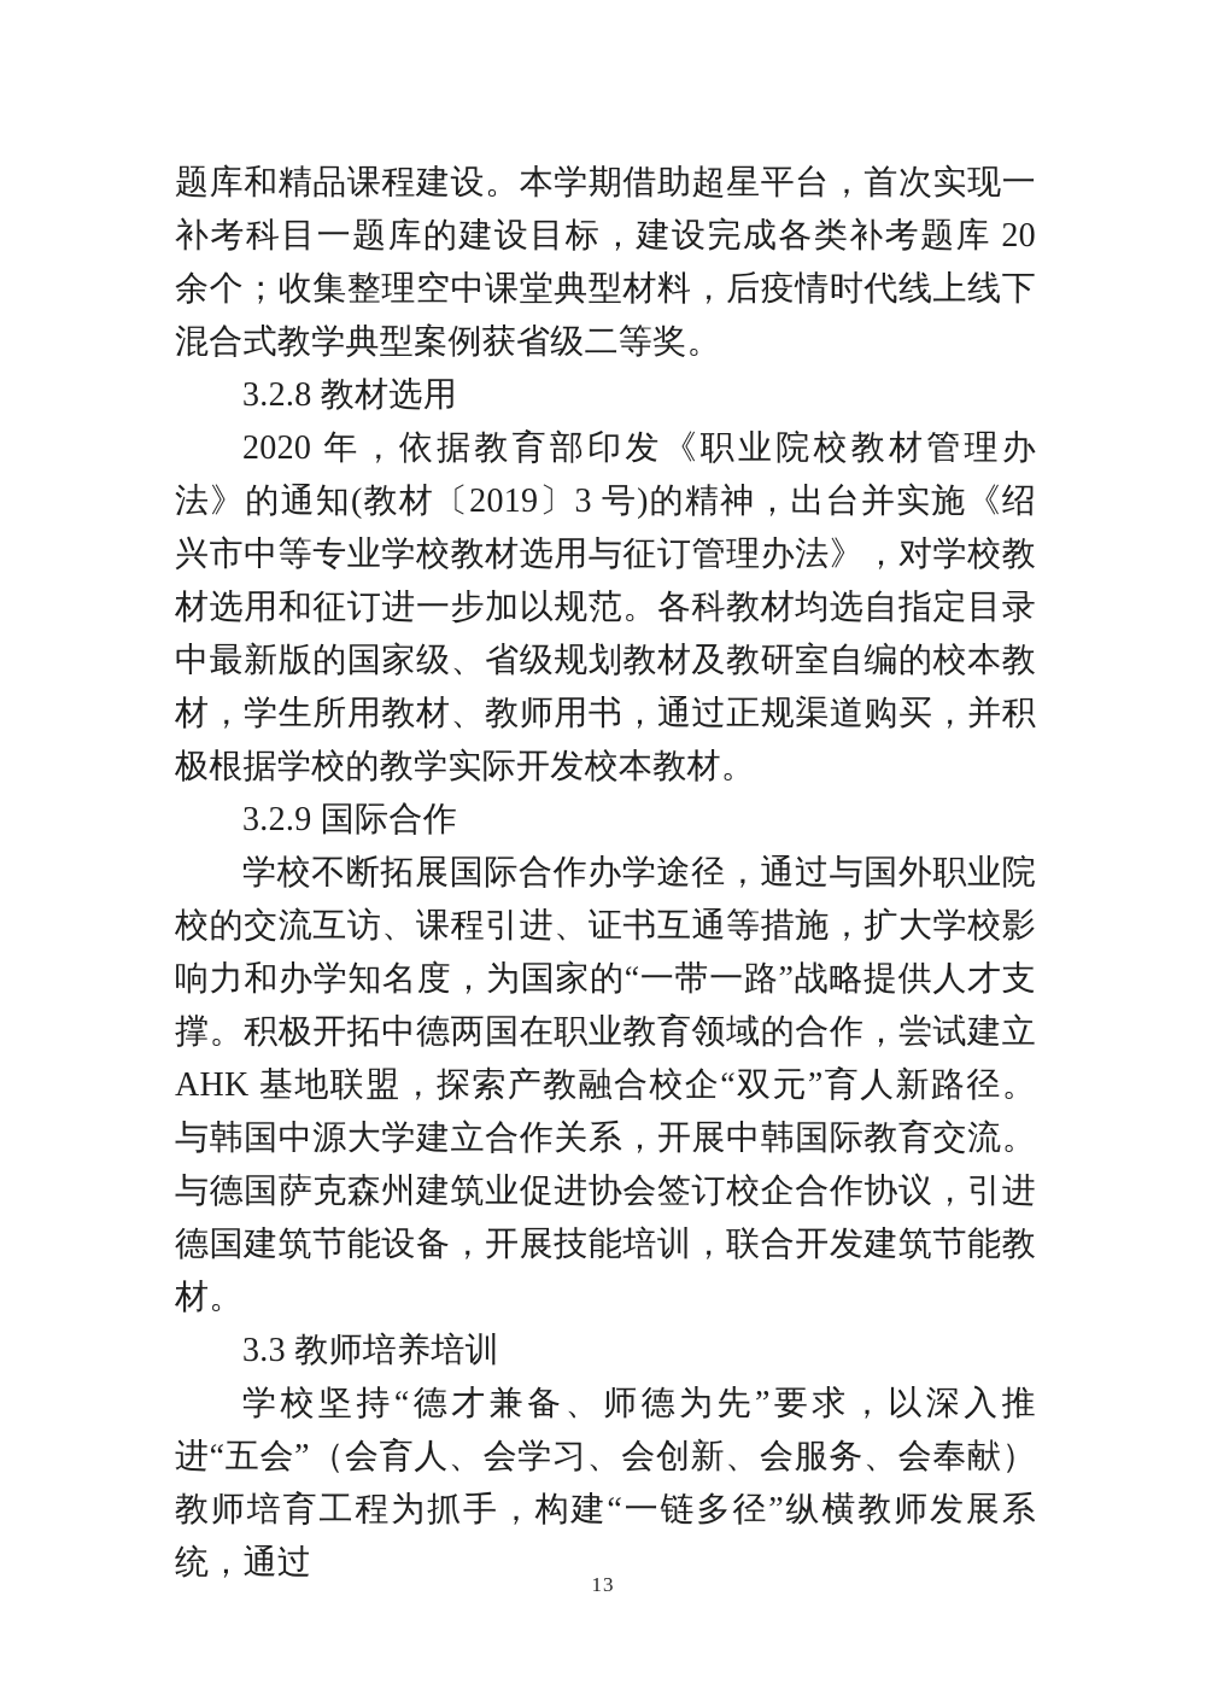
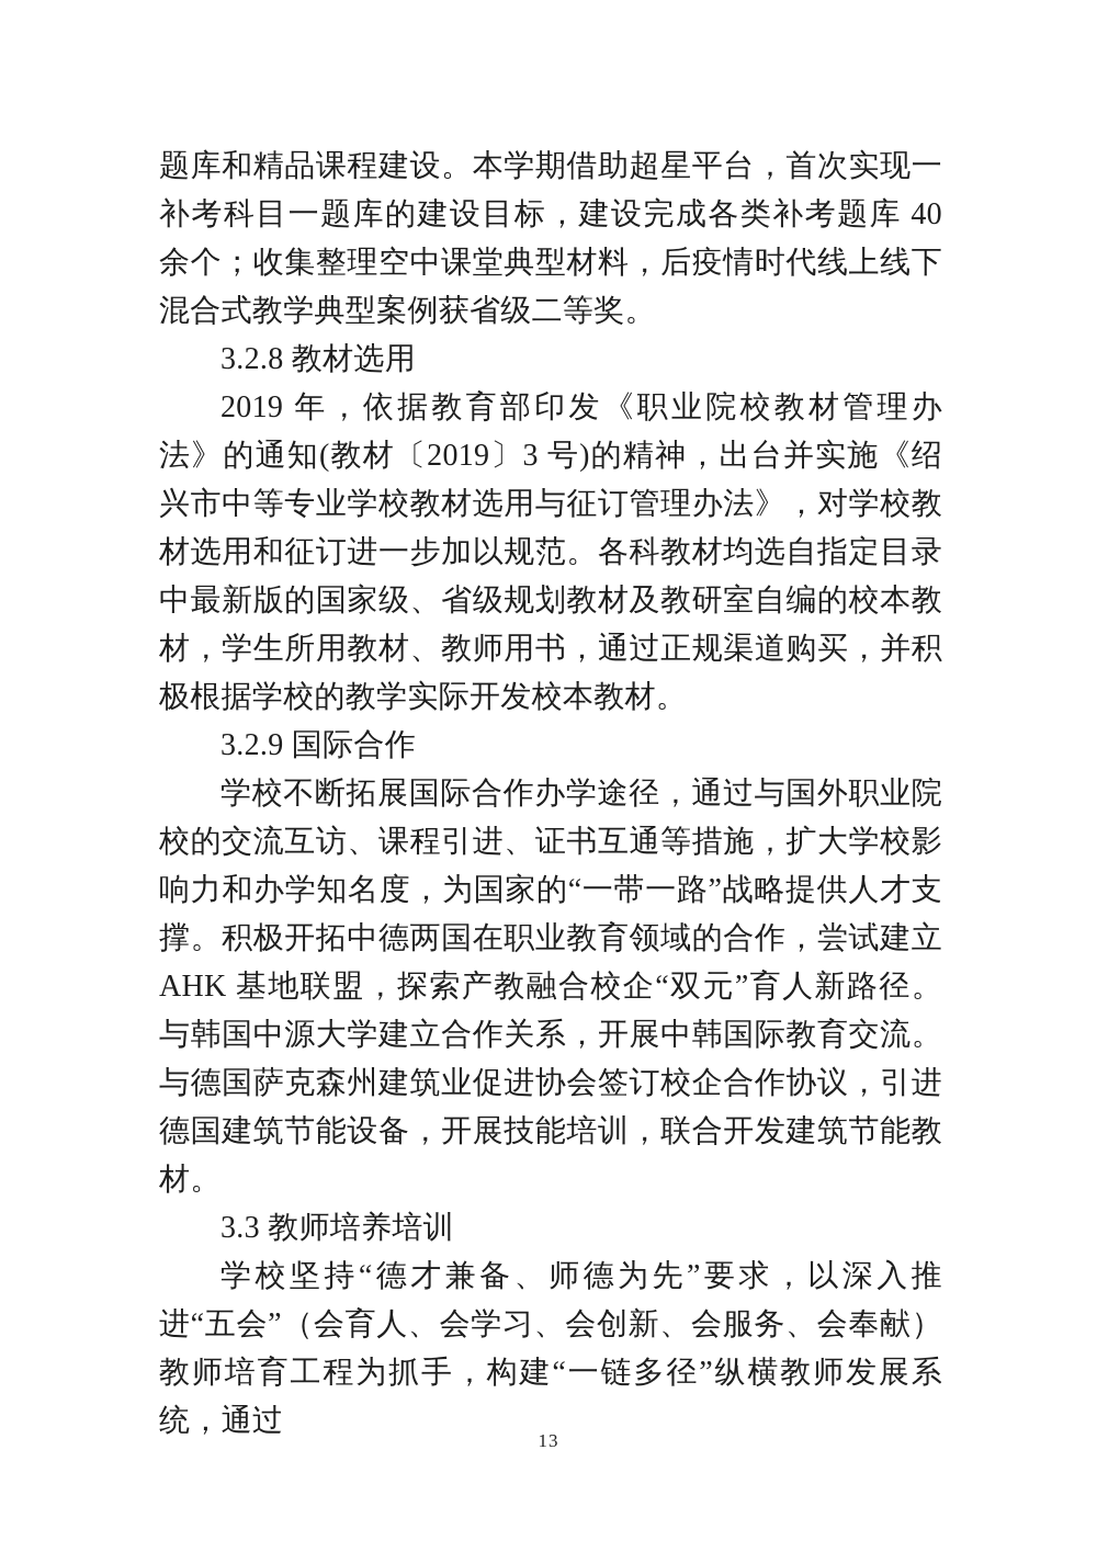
- 题库和精品课程建设。本学期借助超星平台，首次实现一补考科目一题库的建设目标，建设完成各类补考题库 20 余个；收集整理空中课堂典型材料，后疫情时代线上线下混合式教学典型案例获省级二等奖。
+ 题库和精品课程建设。本学期借助超星平台，首次实现一补考科目一题库的建设目标，建设完成各类补考题库 40 余个；收集整理空中课堂典型材料，后疫情时代线上线下混合式教学典型案例获省级二等奖。
  3.2.8 教材选用
- 2020 年，依据教育部印发《职业院校教材管理办法》的通知(教材〔2019〕3 号)的精神，出台并实施《绍兴市中等专业学校教材选用与征订管理办法》，对学校教材选用和征订进一步加以规范。各科教材均选自指定目录中最新版的国家级、省级规划教材及教研室自编的校本教材，学生所用教材、教师用书，通过正规渠道购买，并积极根据学校的教学实际开发校本教材。
+ 2019 年，依据教育部印发《职业院校教材管理办法》的通知(教材〔2019〕3 号)的精神，出台并实施《绍兴市中等专业学校教材选用与征订管理办法》，对学校教材选用和征订进一步加以规范。各科教材均选自指定目录中最新版的国家级、省级规划教材及教研室自编的校本教材，学生所用教材、教师用书，通过正规渠道购买，并积极根据学校的教学实际开发校本教材。
  3.2.9 国际合作
  学校不断拓展国际合作办学途径，通过与国外职业院校的交流互访、课程引进、证书互通等措施，扩大学校影响力和办学知名度，为国家的“一带一路”战略提供人才支撑。积极开拓中德两国在职业教育领域的合作，尝试建立 AHK 基地联盟，探索产教融合校企“双元”育人新路径。与韩国中源大学建立合作关系，开展中韩国际教育交流。与德国萨克森州建筑业促进协会签订校企合作协议，引进德国建筑节能设备，开展技能培训，联合开发建筑节能教材。
  3.3 教师培养培训
  学校坚持“德才兼备、师德为先”要求，以深入推进“五会”（会育人、会学习、会创新、会服务、会奉献）教师培育工程为抓手，构建“一链多径”纵横教师发展系统，通过
  13
